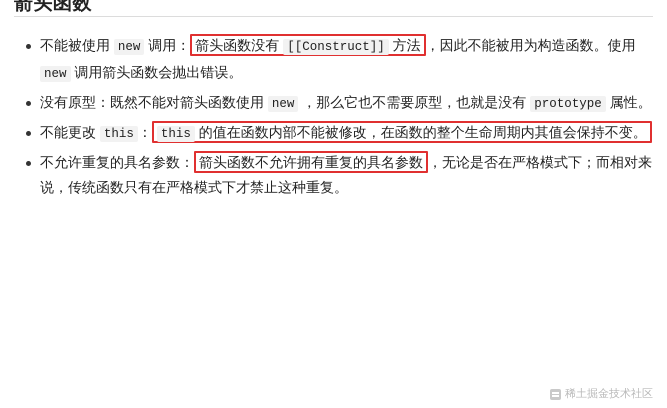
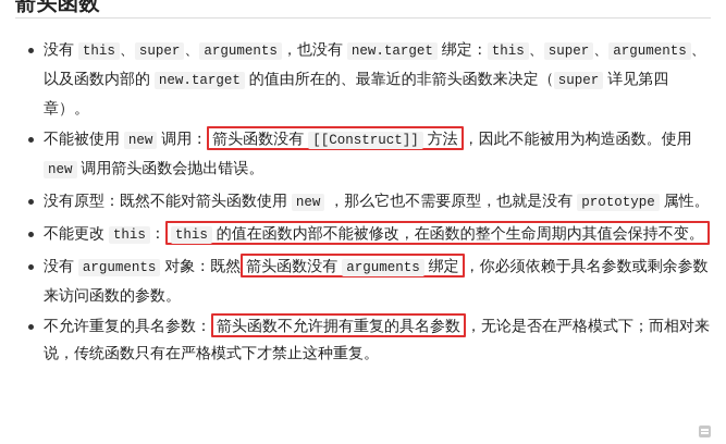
  箭头函数
+ 没有 this 、 super 、 arguments ，也没有 new.target 绑定： this 、 super 、 arguments 、以及函数内部的 new.target 的值由所在的、最靠近的非箭头函数来决定（ super 详见第四章）。
  不能被使用 new 调用： 箭头函数没有 [[Construct]] 方法 ，因此不能被用为构造函数。使用 new 调用箭头函数会抛出错误。
  没有原型：既然不能对箭头函数使用 new ，那么它也不需要原型，也就是没有 prototype 属性。
  不能更改 this ： this 的值在函数内部不能被修改，在函数的整个生命周期内其值会保持不变。
+ 没有 arguments 对象：既然 箭头函数没有 arguments 绑定 ，你必须依赖于具名参数或剩余参数来访问函数的参数。
  不允许重复的具名参数： 箭头函数不允许拥有重复的具名参数 ，无论是否在严格模式下；而相对来说，传统函数只有在严格模式下才禁止这种重复。
- 稀土掘金技术社区
